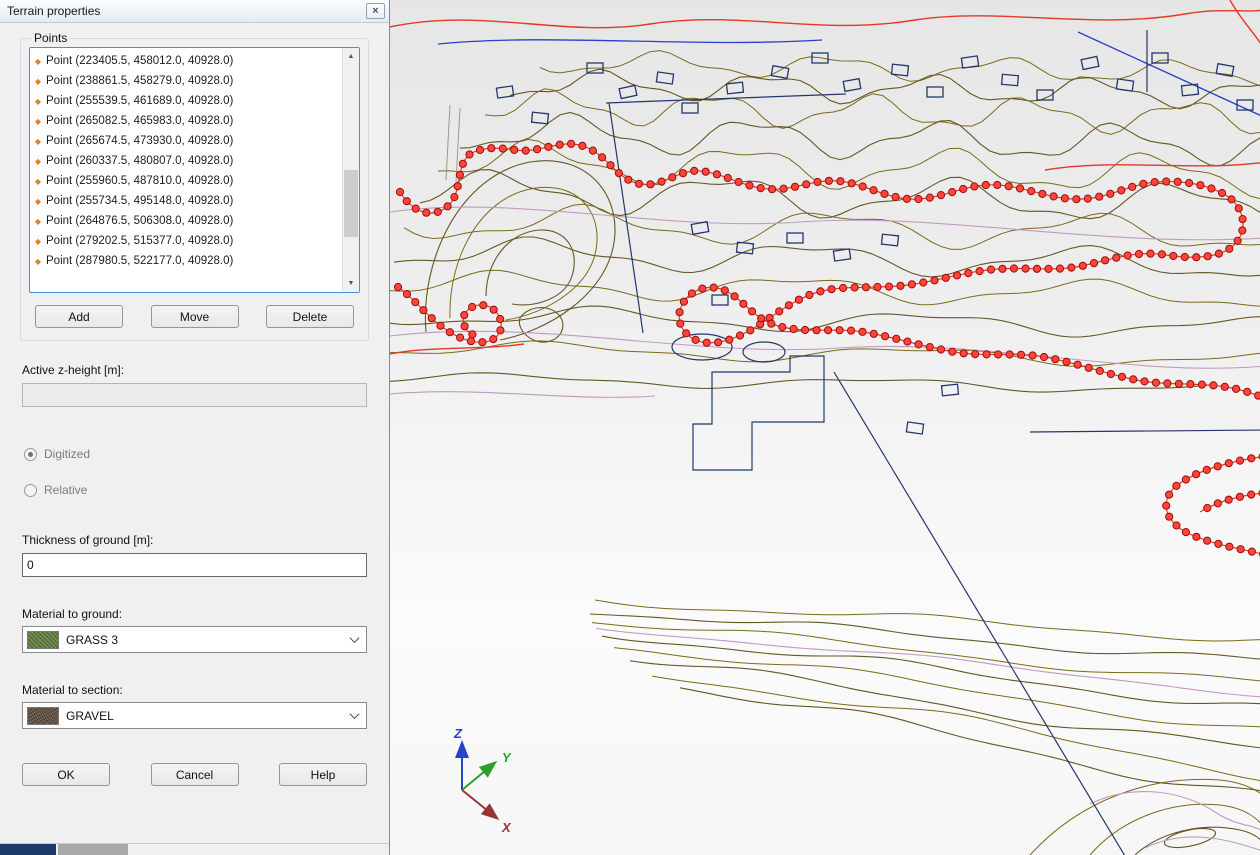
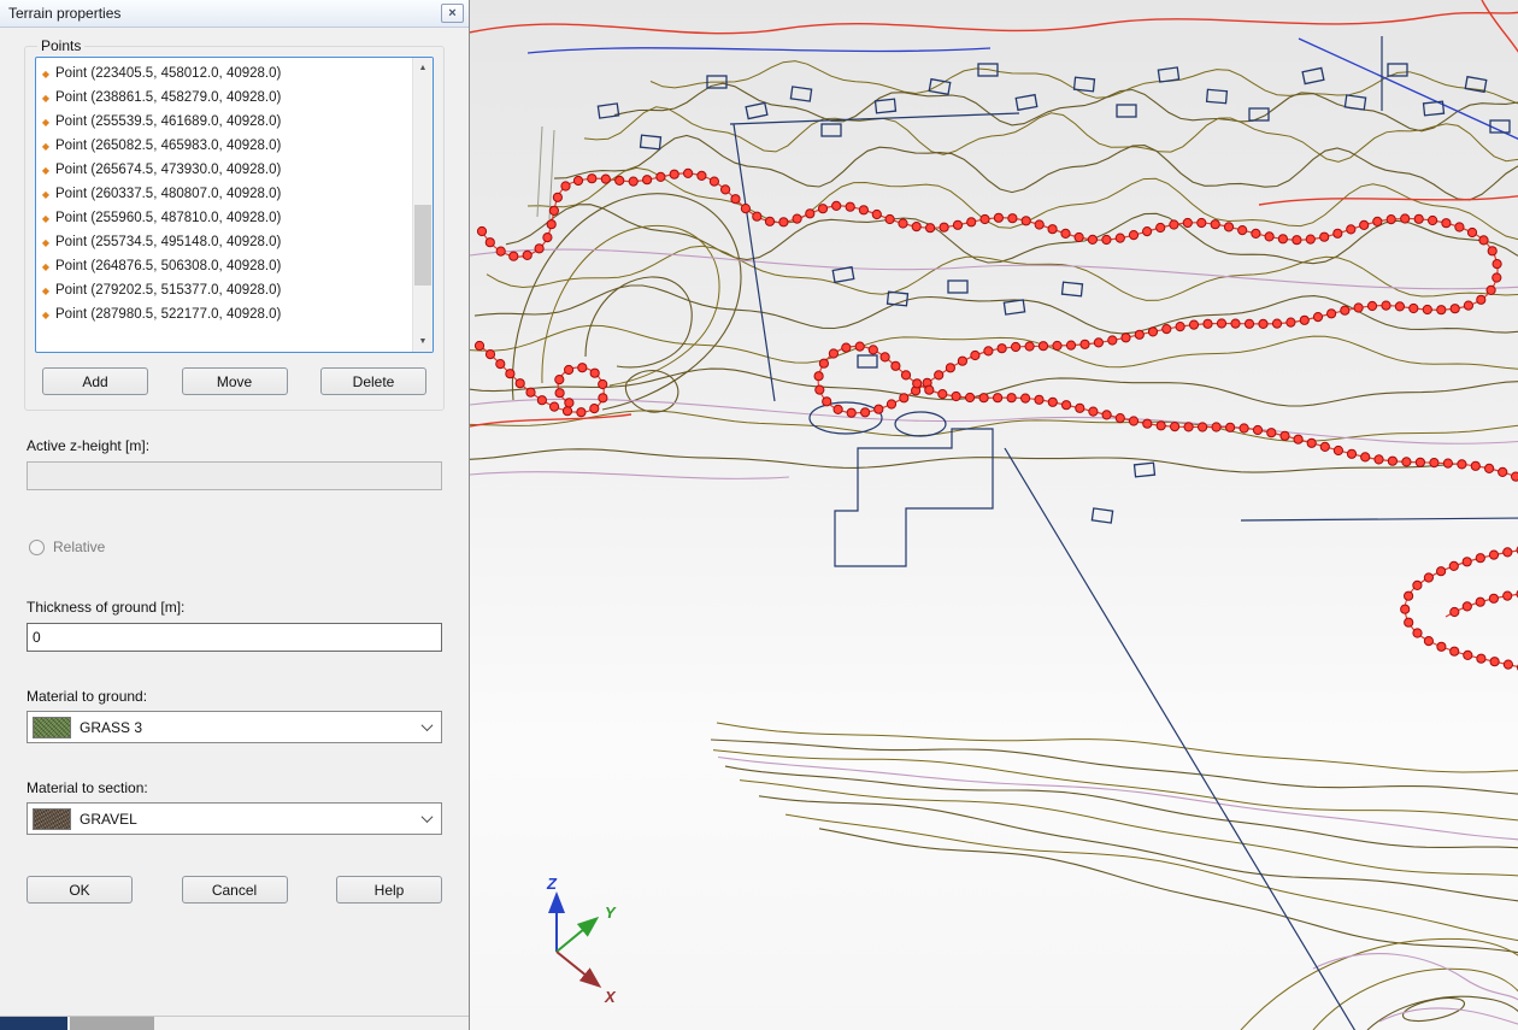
  Terrain properties
  ×
  Points
  ◆
  Point (223405.5, 458012.0, 40928.0)
  ◆
  Point (238861.5, 458279.0, 40928.0)
  ◆
  Point (255539.5, 461689.0, 40928.0)
  ◆
  Point (265082.5, 465983.0, 40928.0)
  ◆
  Point (265674.5, 473930.0, 40928.0)
  ◆
  Point (260337.5, 480807.0, 40928.0)
  ◆
  Point (255960.5, 487810.0, 40928.0)
  ◆
  Point (255734.5, 495148.0, 40928.0)
  ◆
  Point (264876.5, 506308.0, 40928.0)
  ◆
  Point (279202.5, 515377.0, 40928.0)
  ◆
  Point (287980.5, 522177.0, 40928.0)
  Add
  Move
  Delete
  Active z-height [m]:
- Digitized
  Relative
  Thickness of ground [m]:
  0
  Material to ground:
  GRASS 3
  Material to section:
  GRAVEL
  OK
  Cancel
  Help
  Z
  Y
  X
